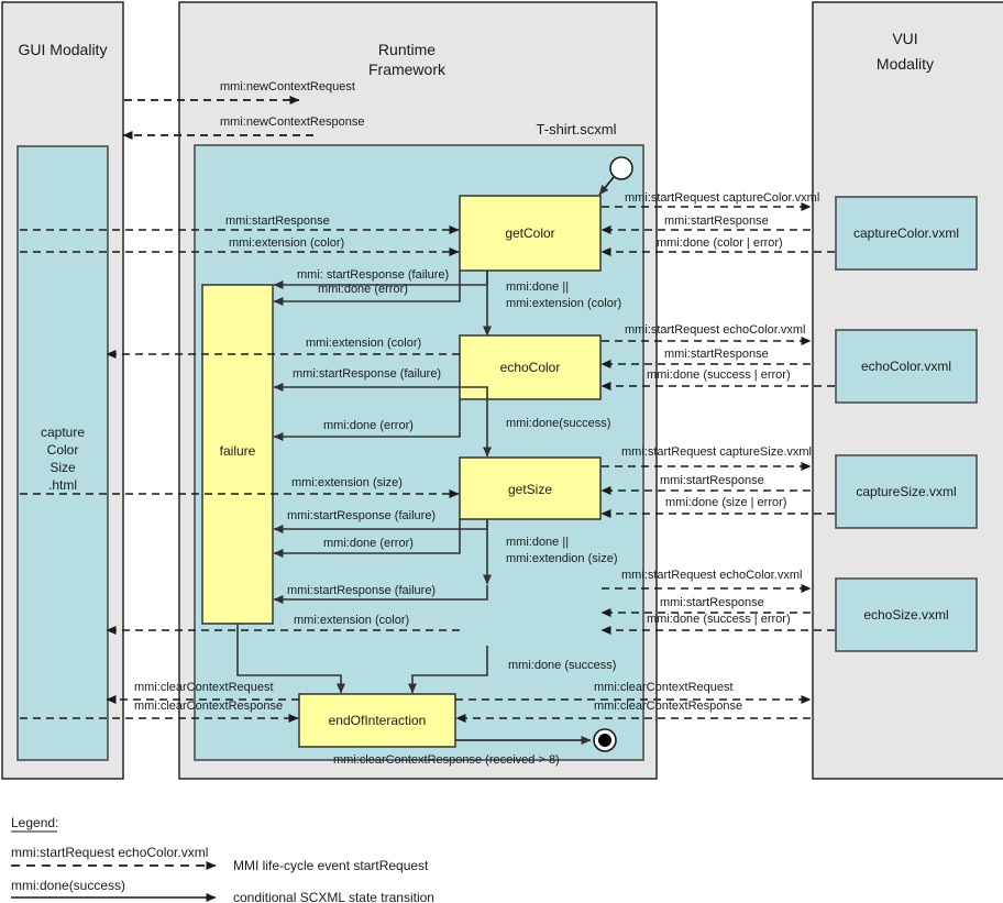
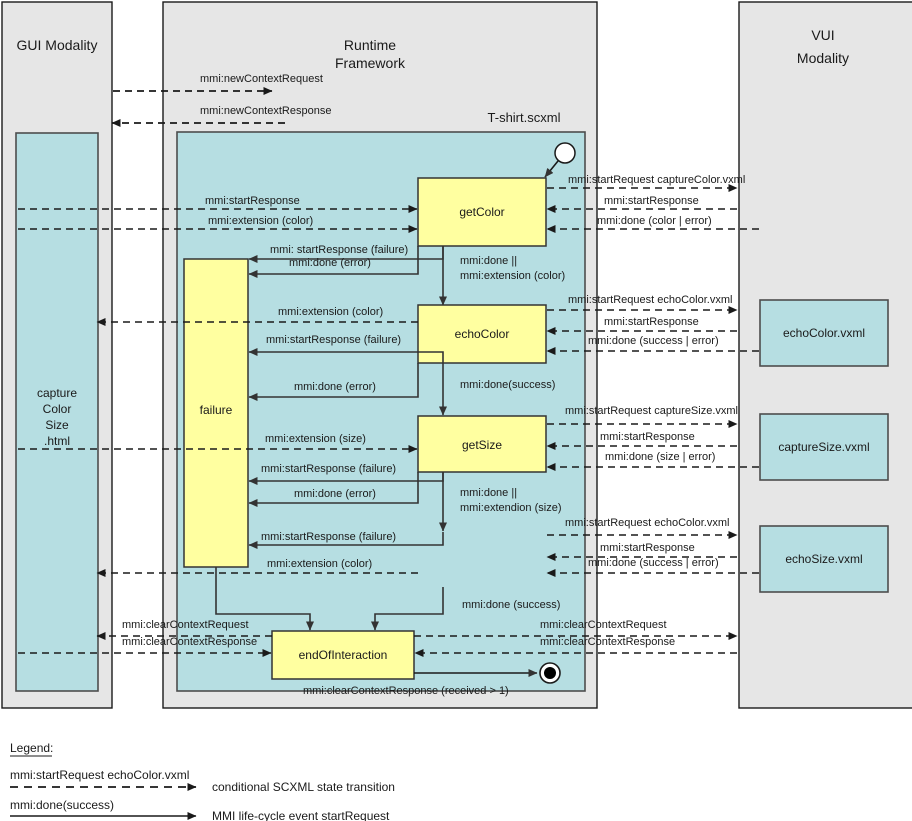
  GUI Modality
  Runtime
  Framework
  VUI
  Modality
  capture
  Color
  Size
  .html
  T-shirt.scxml
- captureColor.vxml
  echoColor.vxml
  captureSize.vxml
  echoSize.vxml
  mmi:newContextRequest
  mmi:newContextResponse
  getColor
  mmi:startResponse
  mmi:extension (color)
  mmi:startRequest captureColor.vxml
  mmi:startResponse
  mmi:done (color | error)
  failure
  mmi: startResponse (failure)
  mmi:done (error)
  mmi:done ||
  mmi:extension (color)
  echoColor
  mmi:extension (color)
  mmi:startResponse (failure)
  mmi:startRequest echoColor.vxml
  mmi:startResponse
  mmi:done (success | error)
  mmi:done (error)
  mmi:done(success)
  getSize
  mmi:extension (size)
  mmi:startResponse (failure)
  mmi:startRequest captureSize.vxml
  mmi:startResponse
  mmi:done (size | error)
  mmi:done (error)
  mmi:done ||
  mmi:extendion (size)
  mmi:startResponse (failure)
  mmi:extension (color)
  mmi:startRequest echoColor.vxml
  mmi:startResponse
  mmi:done (success | error)
  mmi:done (success)
  endOfInteraction
  mmi:clearContextRequest
  mmi:clearContextResponse
  mmi:clearContextRequest
  mmi:clearContextResponse
- mmi:clearContextResponse (received > 8)
+ mmi:clearContextResponse (received > 1)
  Legend:
  mmi:startRequest echoColor.vxml
- MMI life-cycle event startRequest
+ conditional SCXML state transition
  mmi:done(success)
- conditional SCXML state transition
+ MMI life-cycle event startRequest
